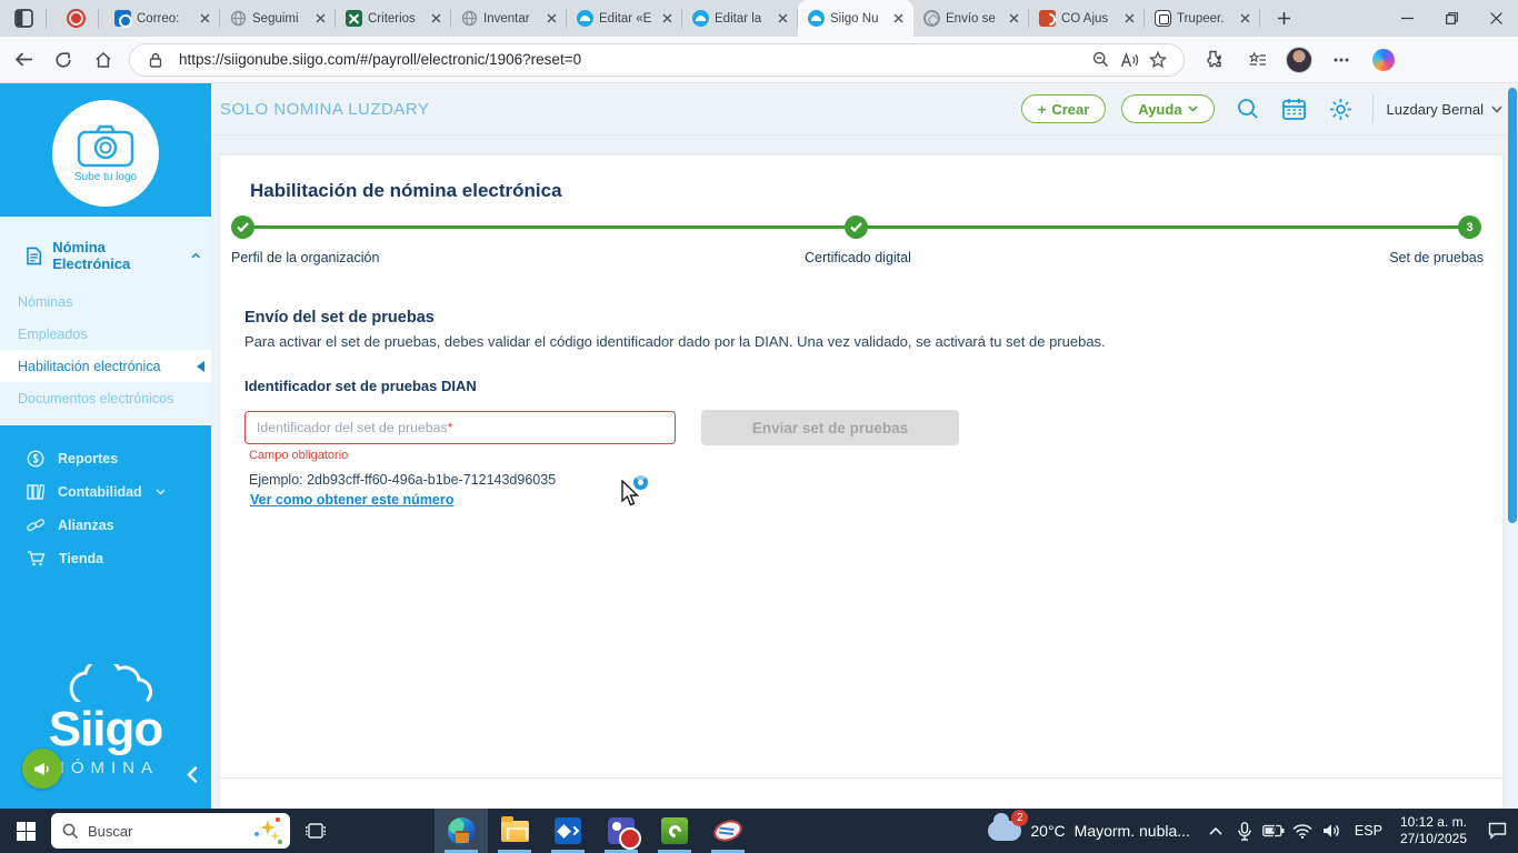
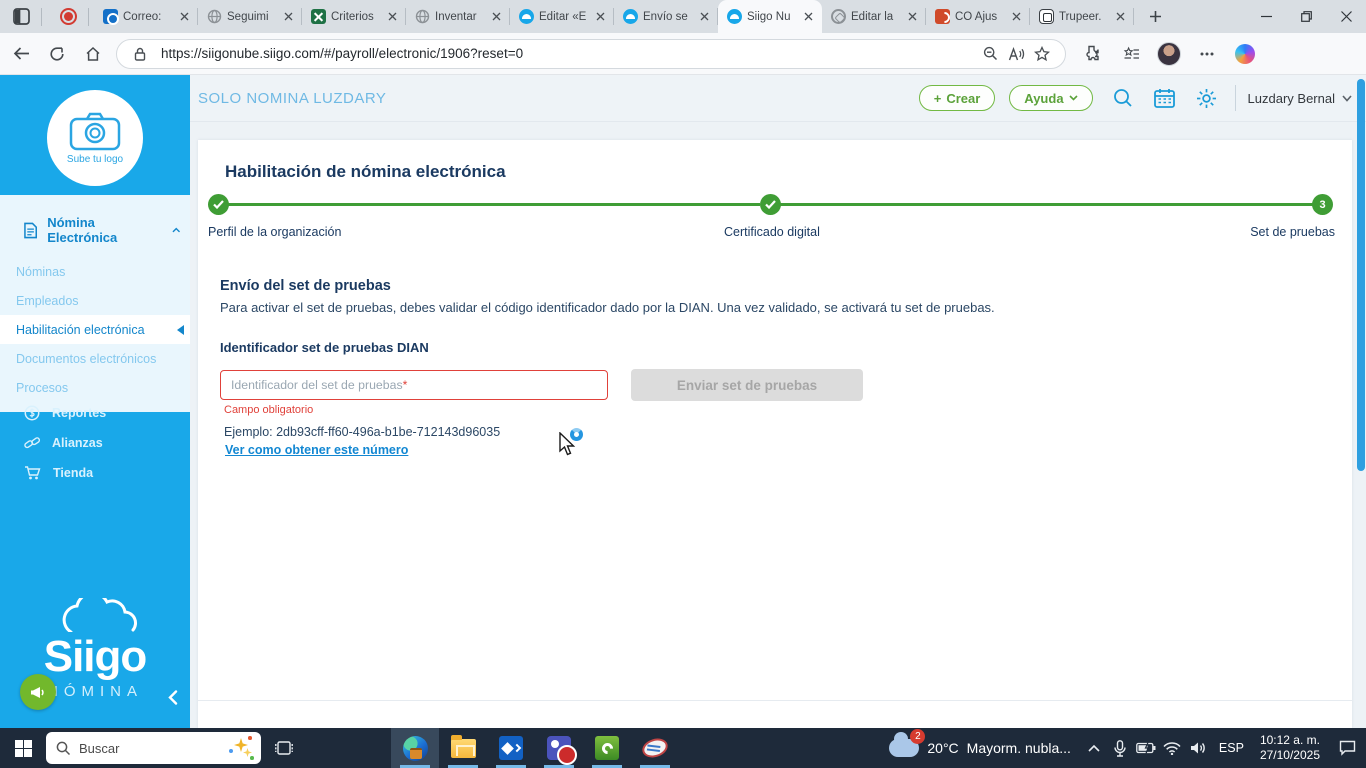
  Correo:
  Seguimi
  Criterios
  Inventar
  Editar «E
- Editar la
+ Envío se
  Siigo Nu
- Envío se
+ Editar la
  CO Ajus
  Trupeer.
  https://siigonube.siigo.com/#/payroll/electronic/1906?reset=0
  Sube tu logo
  Nómina Electrónica
  Nóminas
  Empleados
  Habilitación electrónica
  Documentos electrónicos
+ Procesos
  Reportes
- Contabilidad
  Alianzas
  Tienda
  Siigo
  ÓMINA
  SOLO NOMINA LUZDARY
  +
  Crear
  Ayuda
  Luzdary Bernal
  Habilitación de nómina electrónica
  3
  Perfil de la organización
  Certificado digital
  Set de pruebas
  Envío del set de pruebas
  Para activar el set de pruebas, debes validar el código identificador dado por la DIAN. Una vez validado, se activará tu set de pruebas.
  Identificador set de pruebas DIAN
  Identificador del set de pruebas*
  Campo obligatorio
  Ejemplo: 2db93cff-ff60-496a-b1be-712143d96035
  Ver como obtener este número
  Enviar set de pruebas
  Buscar
  2
  20°C
  Mayorm. nubla...
  ESP
  10:12 a. m.
  27/10/2025
